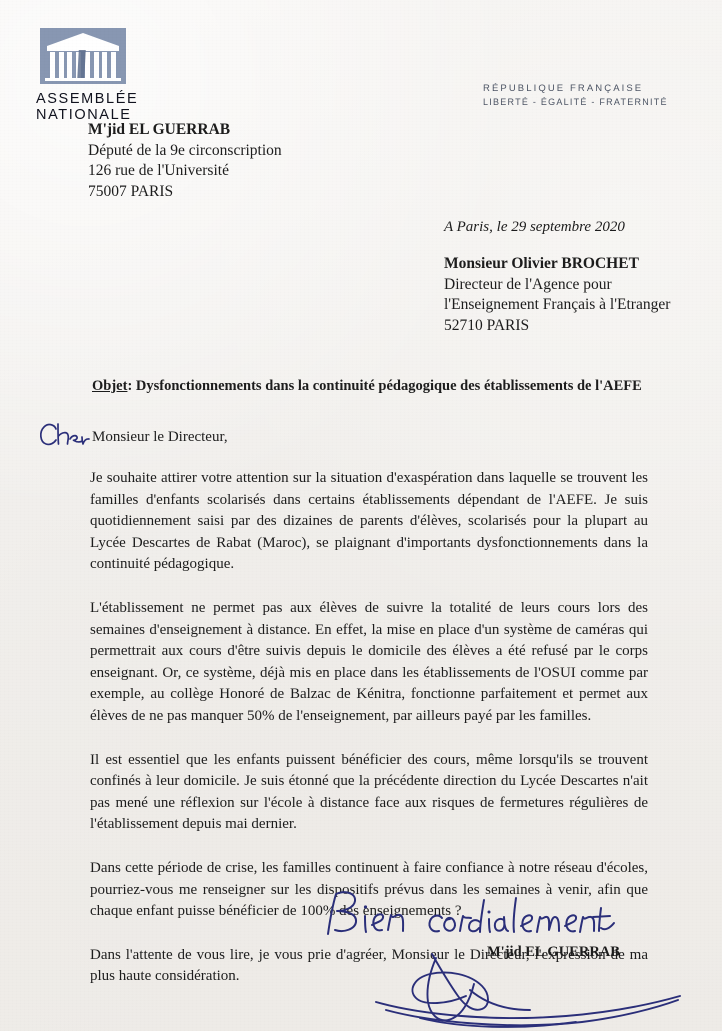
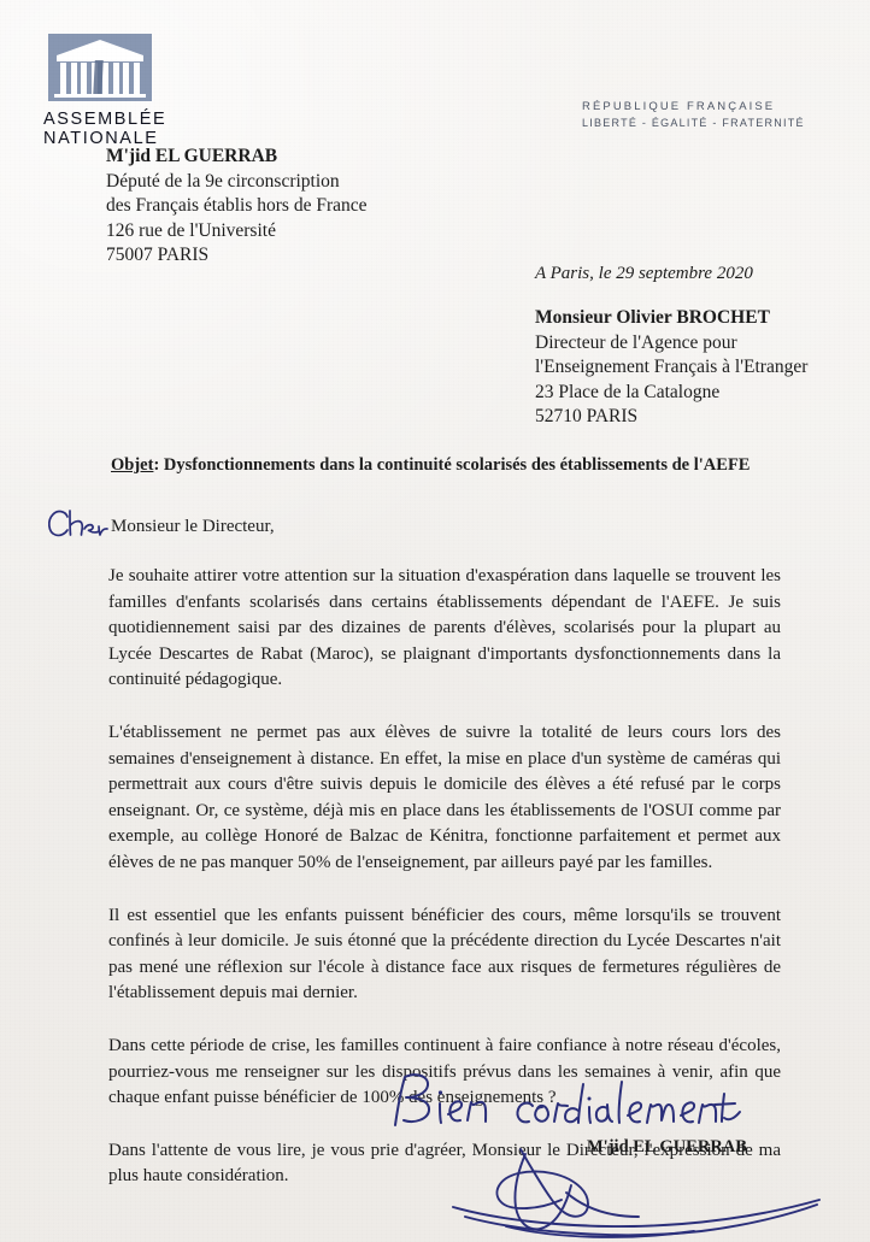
  ASSEMBLÉE
  NATIONALE
  RÉPUBLIQUE FRANÇAISE
  LIBERTÉ - ÉGALITÉ - FRATERNITÉ
  M'jid EL GUERRAB
  Député de la 9e circonscription
+ des Français établis hors de France
  126 rue de l'Université
  75007 PARIS
  A Paris, le 29 septembre 2020
  Monsieur Olivier BROCHET
  Directeur de l'Agence pour
  l'Enseignement Français à l'Etranger
+ 23 Place de la Catalogne
  52710 PARIS
- Objet: Dysfonctionnements dans la continuité pédagogique des établissements de l'AEFE
+ Objet: Dysfonctionnements dans la continuité scolarisés des établissements de l'AEFE
  Monsieur le Directeur,
  Je souhaite attirer votre attention sur la situation d'exaspération dans laquelle se trouvent les familles d'enfants scolarisés dans certains établissements dépendant de l'AEFE. Je suis quotidiennement saisi par des dizaines de parents d'élèves, scolarisés pour la plupart au Lycée Descartes de Rabat (Maroc), se plaignant d'importants dysfonctionnements dans la continuité pédagogique.
  L'établissement ne permet pas aux élèves de suivre la totalité de leurs cours lors des semaines d'enseignement à distance. En effet, la mise en place d'un système de caméras qui permettrait aux cours d'être suivis depuis le domicile des élèves a été refusé par le corps enseignant. Or, ce système, déjà mis en place dans les établissements de l'OSUI comme par exemple, au collège Honoré de Balzac de Kénitra, fonctionne parfaitement et permet aux élèves de ne pas manquer 50% de l'enseignement, par ailleurs payé par les familles.
  Il est essentiel que les enfants puissent bénéficier des cours, même lorsqu'ils se trouvent confinés à leur domicile. Je suis étonné que la précédente direction du Lycée Descartes n'ait pas mené une réflexion sur l'école à distance face aux risques de fermetures régulières de l'établissement depuis mai dernier.
  Dans cette période de crise, les familles continuent à faire confiance à notre réseau d'écoles, pourriez-vous me renseigner sur les dispositifs prévus dans les semaines à venir, afin que chaque enfant puisse bénéficier de 100%es enseignements ?
  Dans l'attente de vous lire, je vous prie d'agréer, Monsiur le Directeur, l'expression de ma plus haute considération.
  M'jid EL GUERRAB
